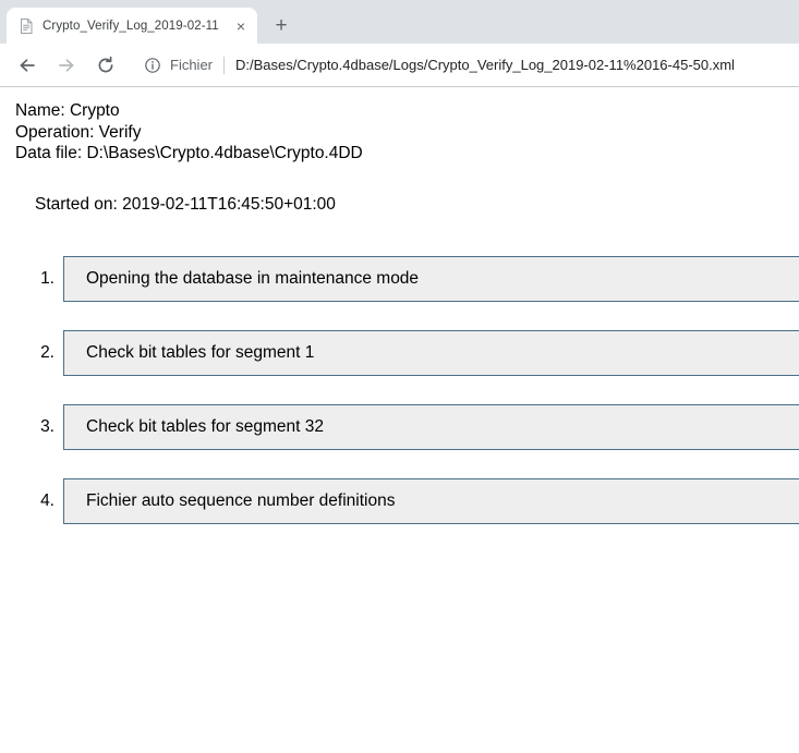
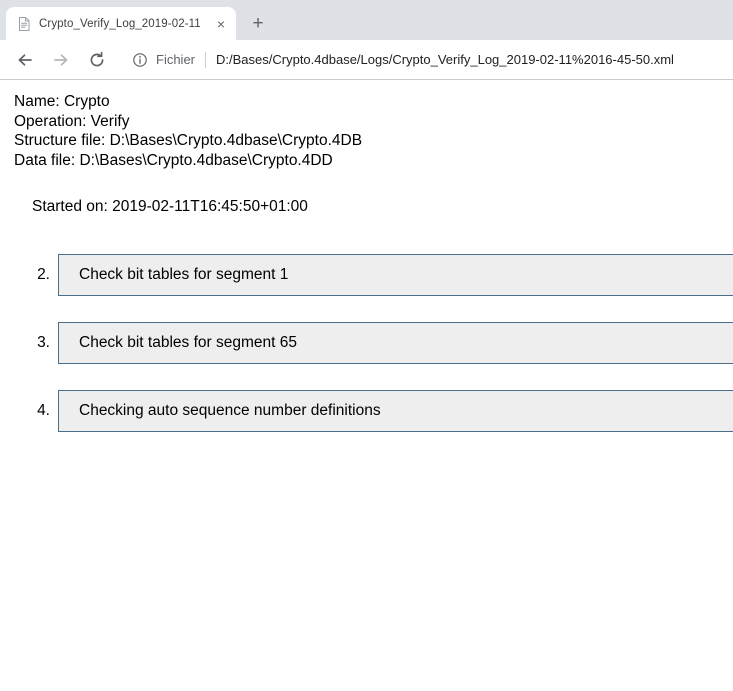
  Crypto_Verify_Log_2019-02-11
  ×
  +
  Fichier
  D:/Bases/Crypto.4dbase/Logs/Crypto_Verify_Log_2019-02-11%2016-45-50.xml
  Name: Crypto
  Operation: Verify
+ Structure file: D:\Bases\Crypto.4dbase\Crypto.4DB
  Data file: D:\Bases\Crypto.4dbase\Crypto.4DD
  Started on: 2019-02-11T16:45:50+01:00
- 1.
- Opening the database in maintenance mode
  2.
  Check bit tables for segment 1
  3.
- Check bit tables for segment 32
+ Check bit tables for segment 65
  4.
- Fichier auto sequence number definitions
+ Checking auto sequence number definitions
